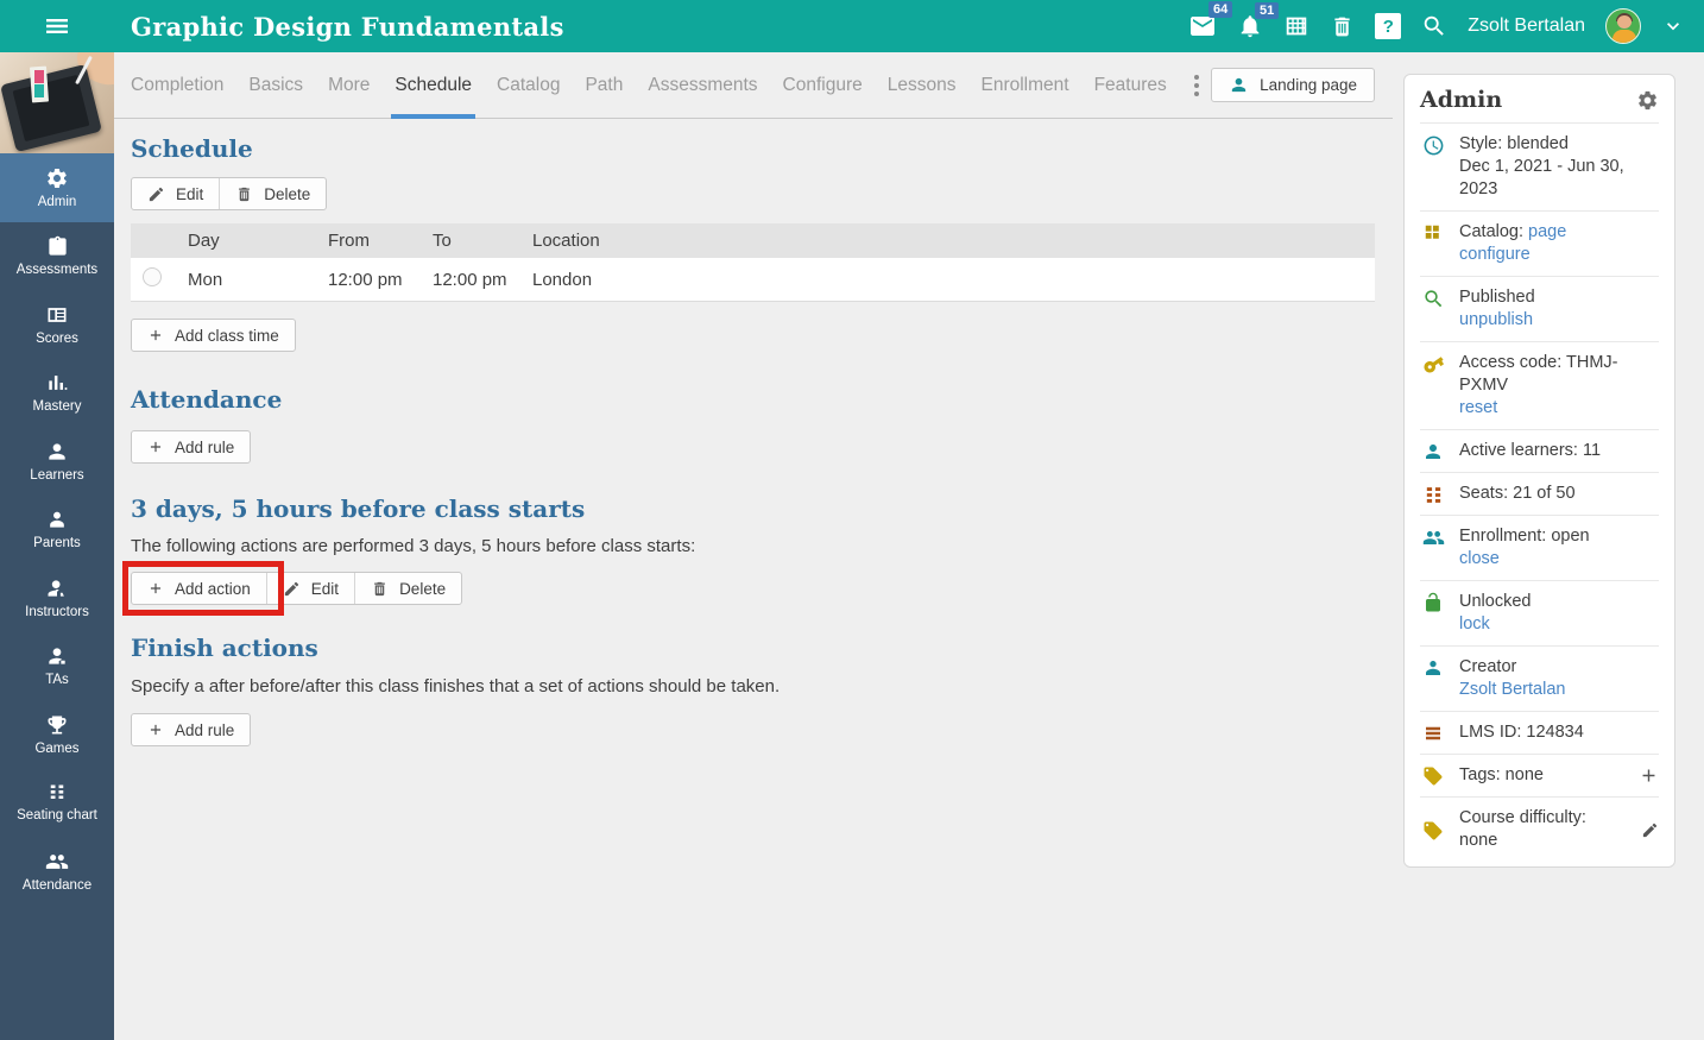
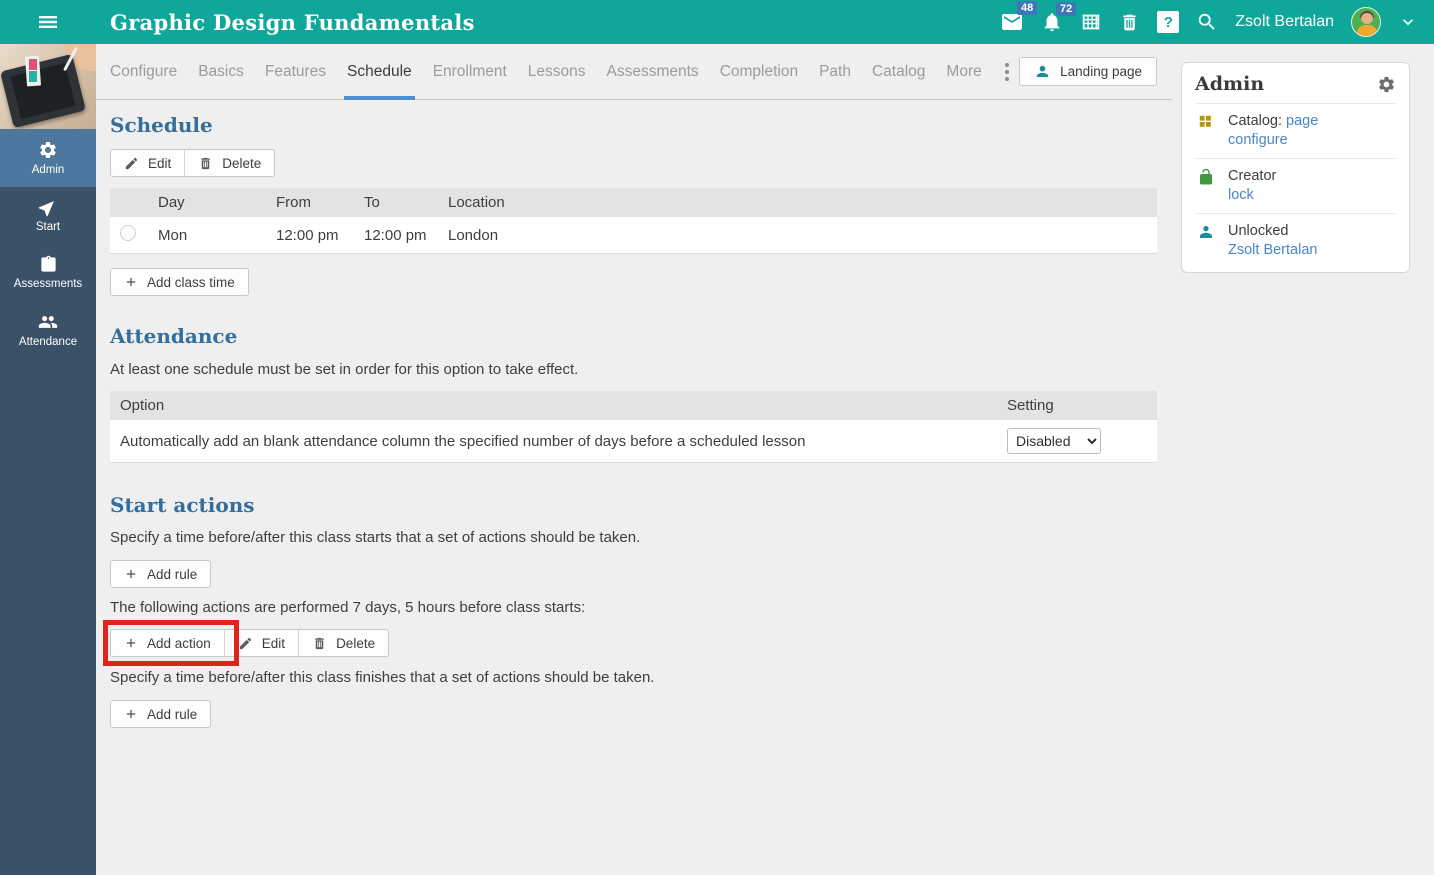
  Graphic Design Fundamentals
- 64
+ 48
- 51
+ 72
  ?
  Zsolt Bertalan
  Admin
+ Start
  Assessments
- Scores
- Mastery
- Learners
- Parents
- Instructors
- TAs
- Games
- Seating chart
  Attendance
- Completion
+ Configure
  Basics
- More
+ Features
  Schedule
- Catalog
+ Enrollment
- Path
+ Lessons
  Assessments
- Configure
+ Completion
- Lessons
+ Path
- Enrollment
+ Catalog
- Features
+ More
  Landing page
  Schedule
  Edit
  Delete
  	Day	From	To	Location
  	Mon	12:00 pm	12:00 pm	London
  Add class time
  Attendance
+ At least one schedule must be set in order for this option to take effect.
+ Option	Setting
+ Automatically add an blank attendance column the specified number of days before a scheduled lesson	Disabled
+ Start actions
+ Specify a time before/after this class starts that a set of actions should be taken.
  Add rule
- 3 days, 5 hours before class starts
- The following actions are performed 3 days, 5 hours before class starts:
+ The following actions are performed 7 days, 5 hours before class starts:
  Add action
  Edit
  Delete
- Finish actions
- Specify a after before/after this class finishes that a set of actions should be taken.
+ Specify a time before/after this class finishes that a set of actions should be taken.
  Add rule
  Admin
- Style: blended
- Dec 1, 2021 - Jun 30, 2023
  Catalog: page
  configure
- Published
- unpublish
- Access code: THMJ-PXMV
- reset
- Active learners: 11
- Seats: 21 of 50
- Enrollment: open
- close
- Unlocked
+ Creator
  lock
- Creator
+ Unlocked
  Zsolt Bertalan
- LMS ID: 124834
- Tags: none
- Course difficulty: none
